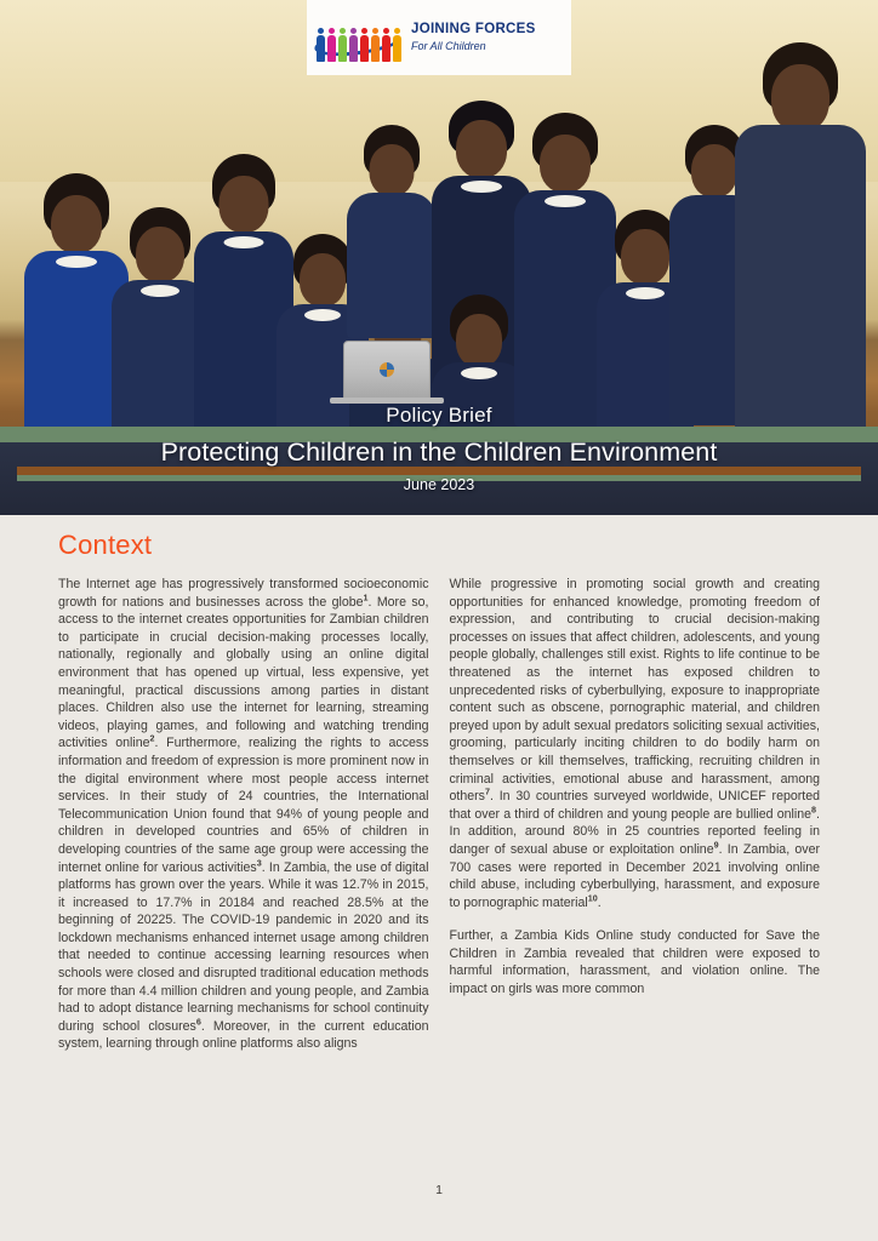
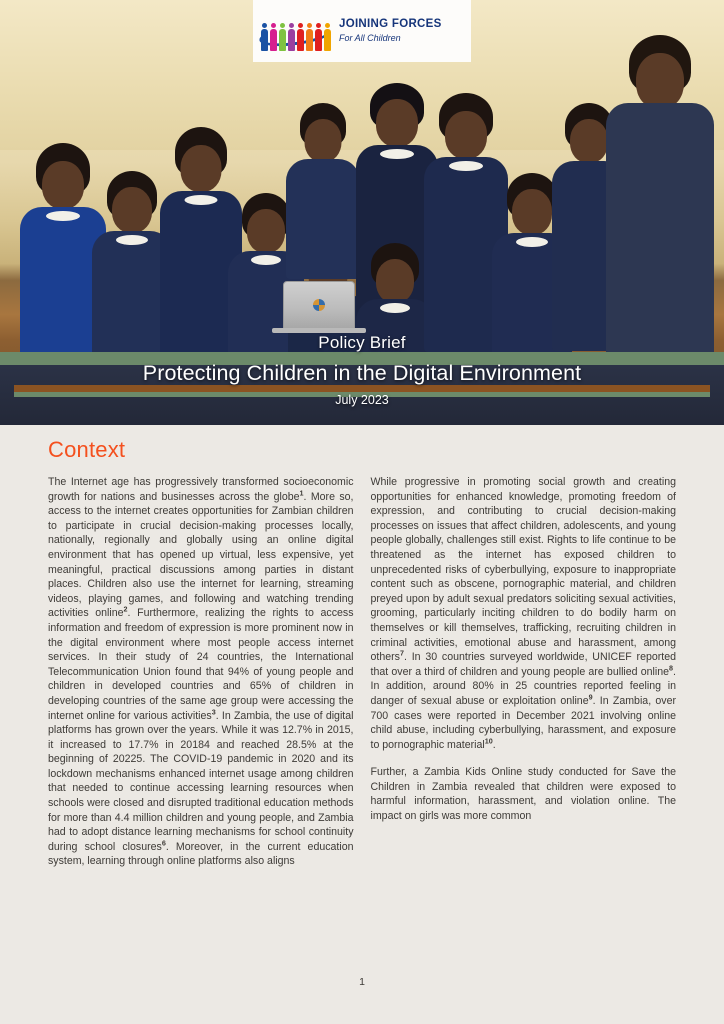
  JOINING FORCES
  For All Children
  Policy Brief
- Protecting Children in the Children Environment
+ Protecting Children in the Digital Environment
- June 2023
+ July 2023
  Context
  The Internet age has progressively transformed socioeconomic growth for nations and businesses across the globe1. More so, access to the internet creates opportunities for Zambian children to participate in crucial decision-making processes locally, nationally, regionally and globally using an online digital environment that has opened up virtual, less expensive, yet meaningful, practical discussions among parties in distant places. Children also use the internet for learning, streaming videos, playing games, and following and watching trending activities online2. Furthermore, realizing the rights to access information and freedom of expression is more prominent now in the digital environment where most people access internet services. In their study of 24 countries, the International Telecommunication Union found that 94% of young people and children in developed countries and 65% of children in developing countries of the same age group were accessing the internet online for various activities3. In Zambia, the use of digital platforms has grown over the years. While it was 12.7% in 2015, it increased to 17.7% in 20184 and reached 28.5% at the beginning of 20225. The COVID-19 pandemic in 2020 and its lockdown mechanisms enhanced internet usage among children that needed to continue accessing learning resources when schools were closed and disrupted traditional education methods for more than 4.4 million children and young people, and Zambia had to adopt distance learning mechanisms for school continuity during school closures6. Moreover, in the current education system, learning through online platforms also aligns
  While progressive in promoting social growth and creating opportunities for enhanced knowledge, promoting freedom of expression, and contributing to crucial decision-making processes on issues that affect children, adolescents, and young people globally, challenges still exist. Rights to life continue to be threatened as the internet has exposed children to unprecedented risks of cyberbullying, exposure to inappropriate content such as obscene, pornographic material, and children preyed upon by adult sexual predators soliciting sexual activities, grooming, particularly inciting children to do bodily harm on themselves or kill themselves, trafficking, recruiting children in criminal activities, emotional abuse and harassment, among others7. In 30 countries surveyed worldwide, UNICEF reported that over a third of children and young people are bullied online8. In addition, around 80% in 25 countries reported feeling in danger of sexual abuse or exploitation online9. In Zambia, over 700 cases were reported in December 2021 involving online child abuse, including cyberbullying, harassment, and exposure to pornographic material10.
  Further, a Zambia Kids Online study conducted for Save the Children in Zambia revealed that children were exposed to harmful information, harassment, and violation online. The impact on girls was more common
  1
